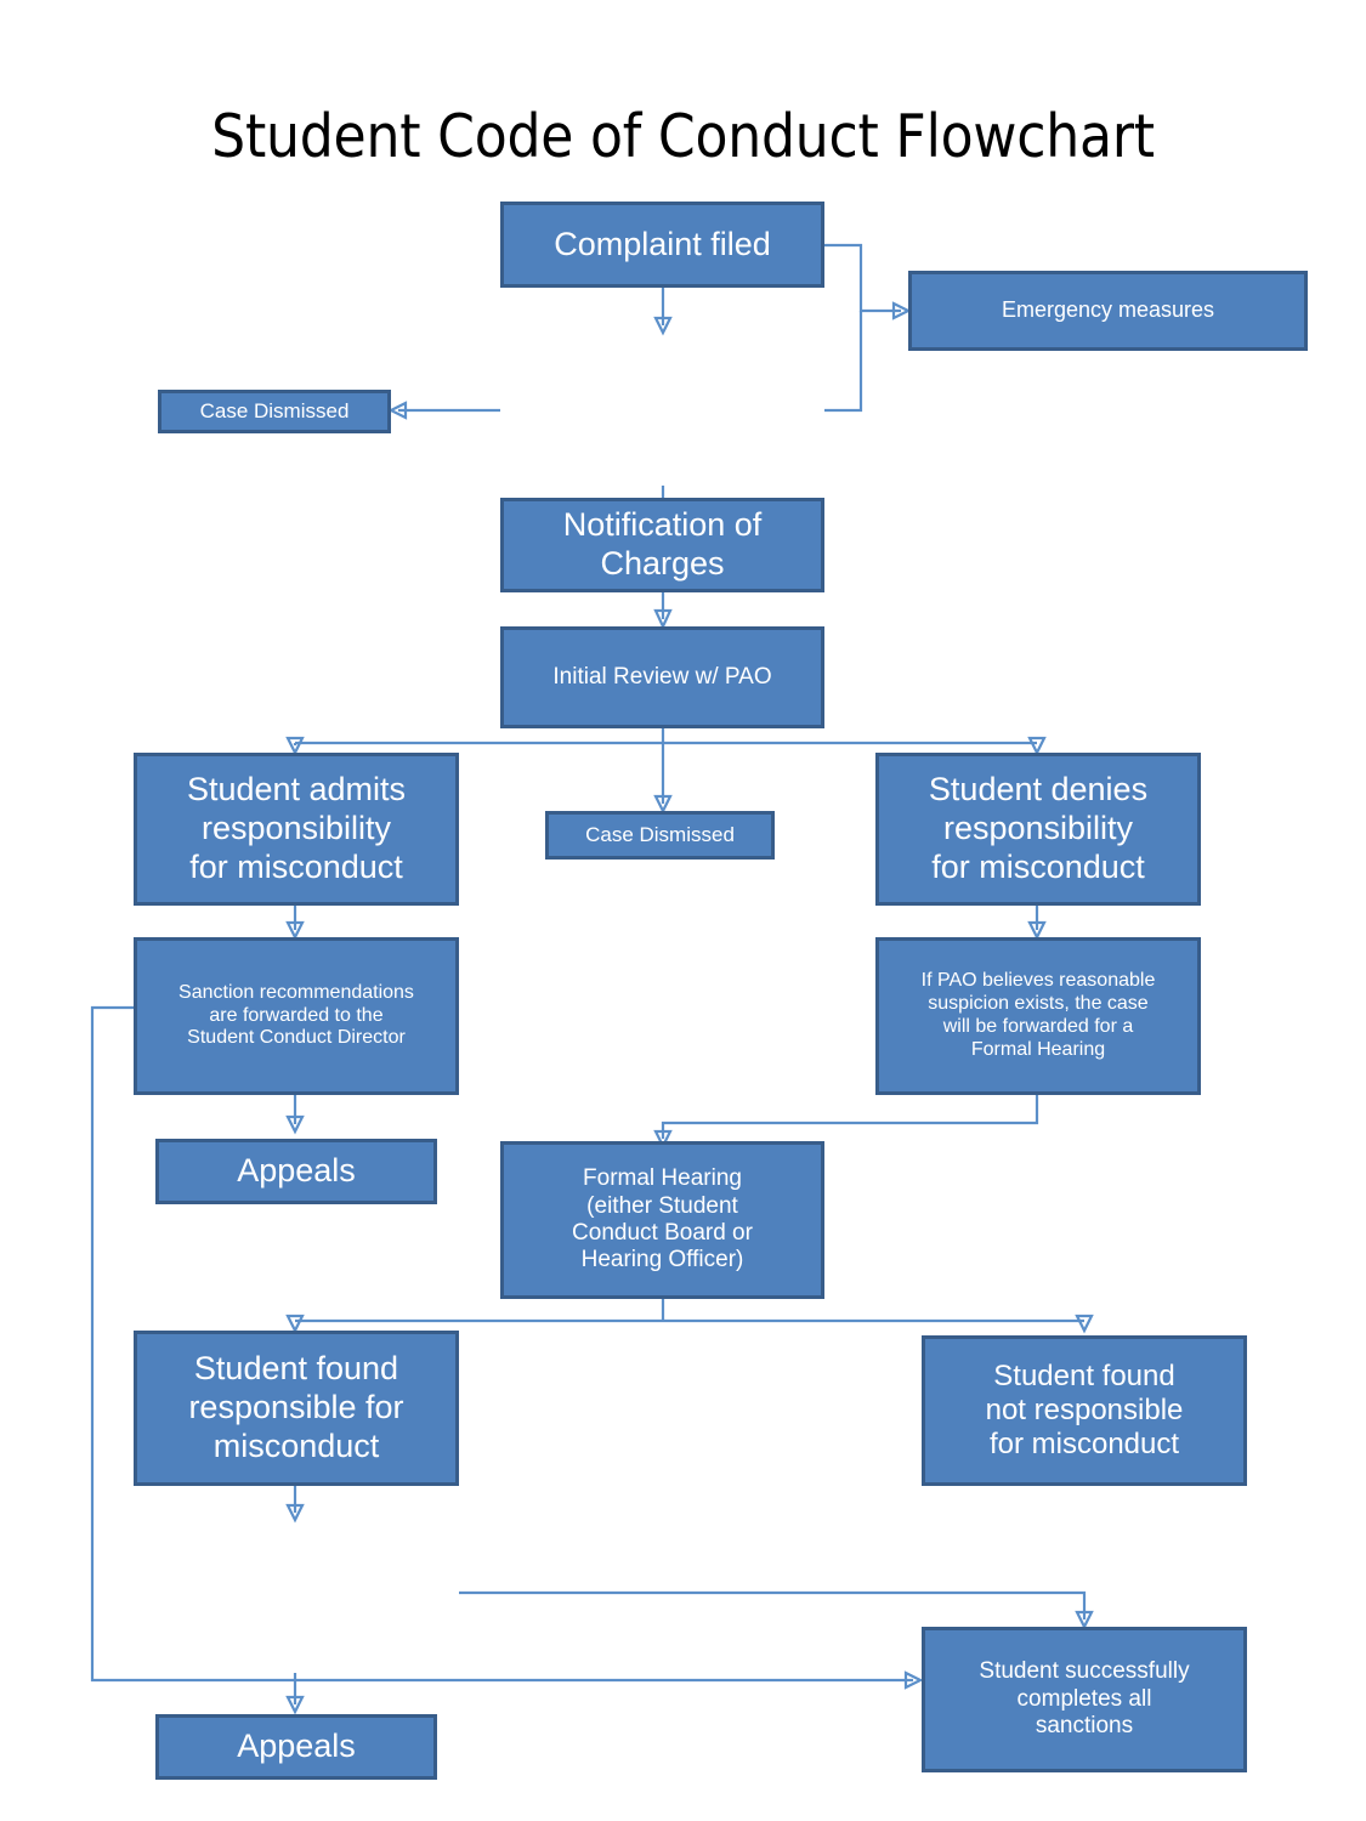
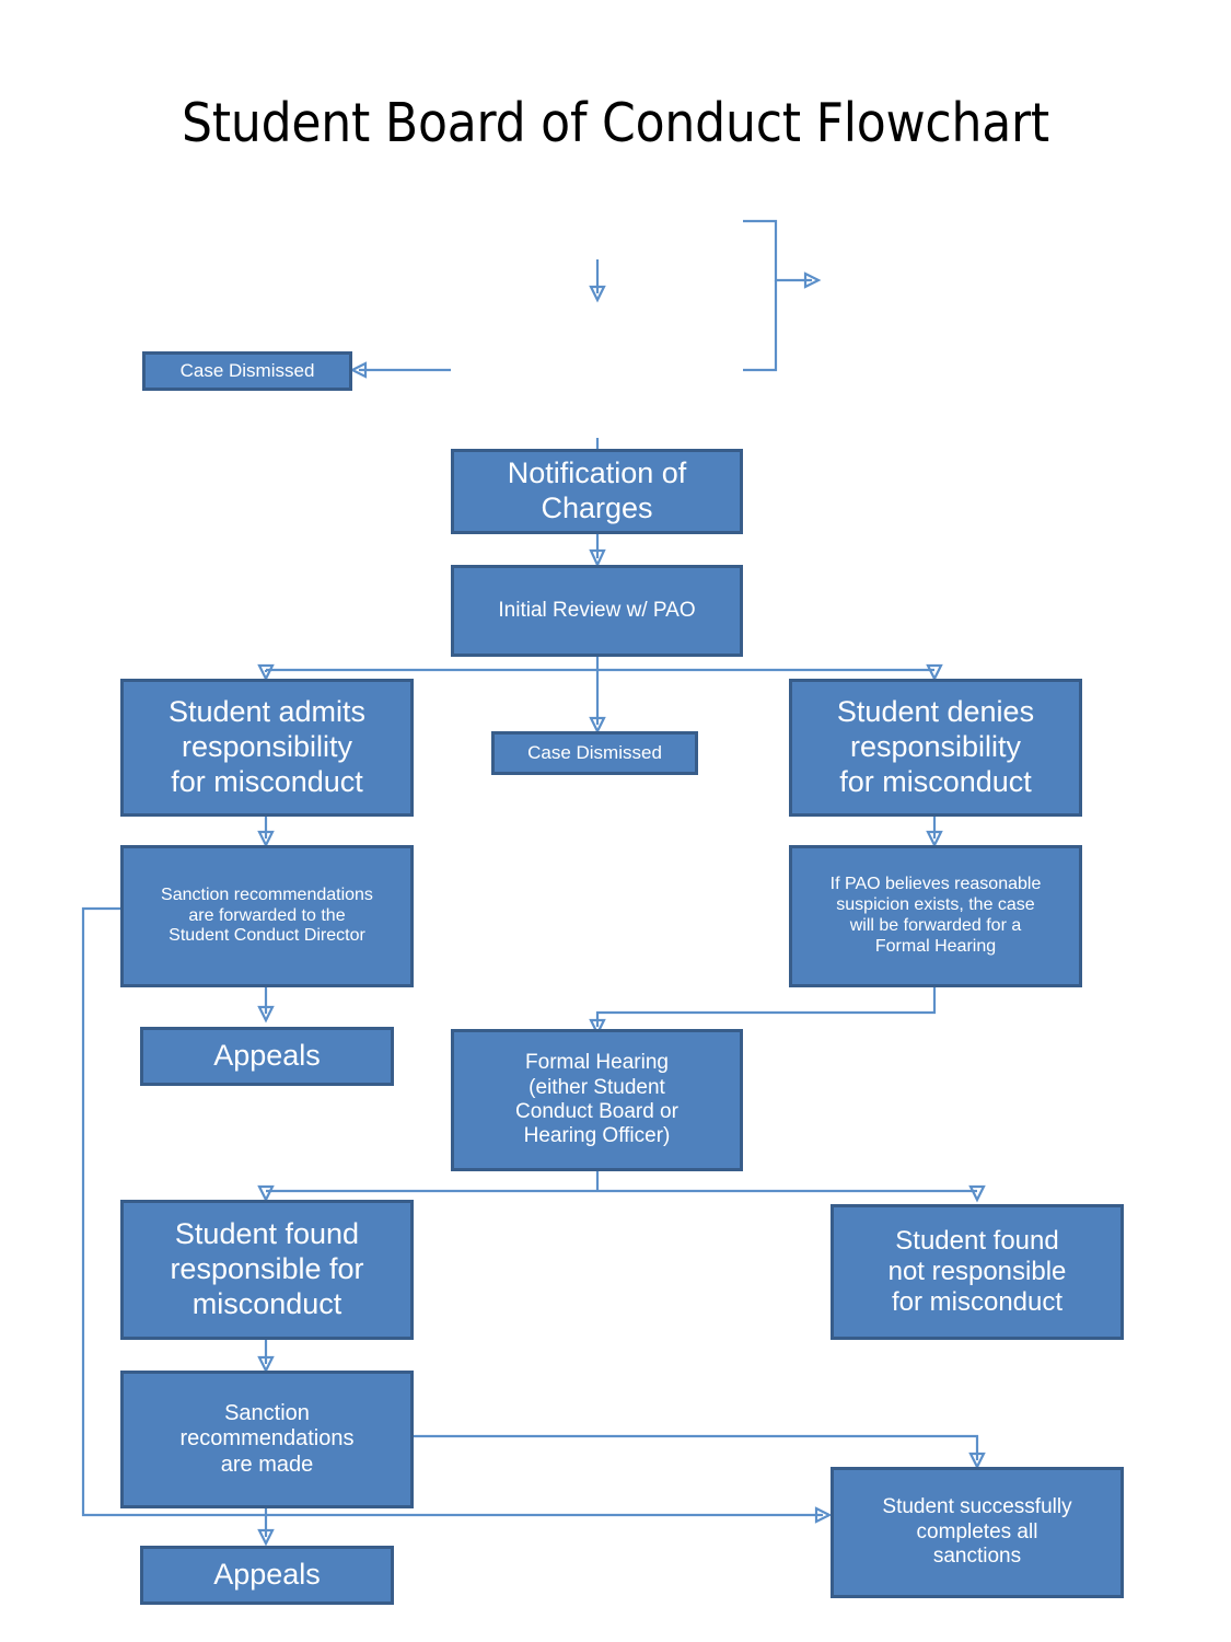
- Student Code of Conduct Flowchart
+ Student Board of Conduct Flowchart
- Complaint filed
- Emergency measures
  Case Dismissed
  Notification of
  Charges
  Initial Review w/ PAO
  Student admits
  responsibility
  for misconduct
  Case Dismissed
  Student denies
  responsibility
  for misconduct
  Sanction recommendations
  are forwarded to the
  Student Conduct Director
  If PAO believes reasonable
  suspicion exists, the case
  will be forwarded for a
  Formal Hearing
  Appeals
  Formal Hearing
  (either Student
  Conduct Board or
  Hearing Officer)
  Student found
  responsible for
  misconduct
  Student found
  not responsible
  for misconduct
+ Sanction
+ recommendations
+ are made
  Student successfully
  completes all
  sanctions
  Appeals
